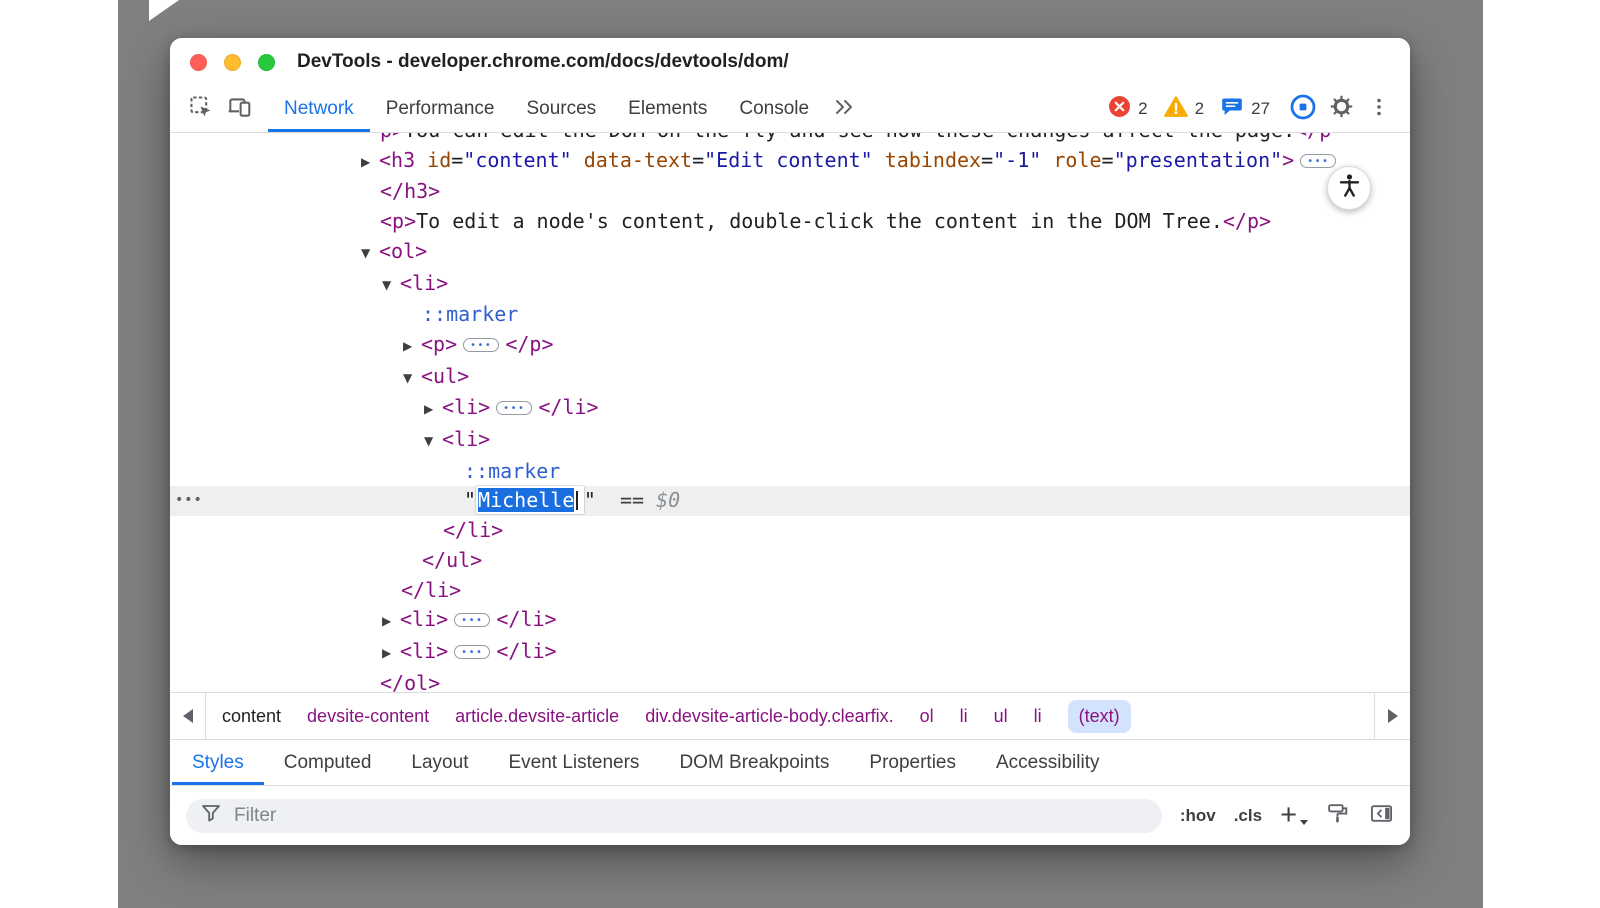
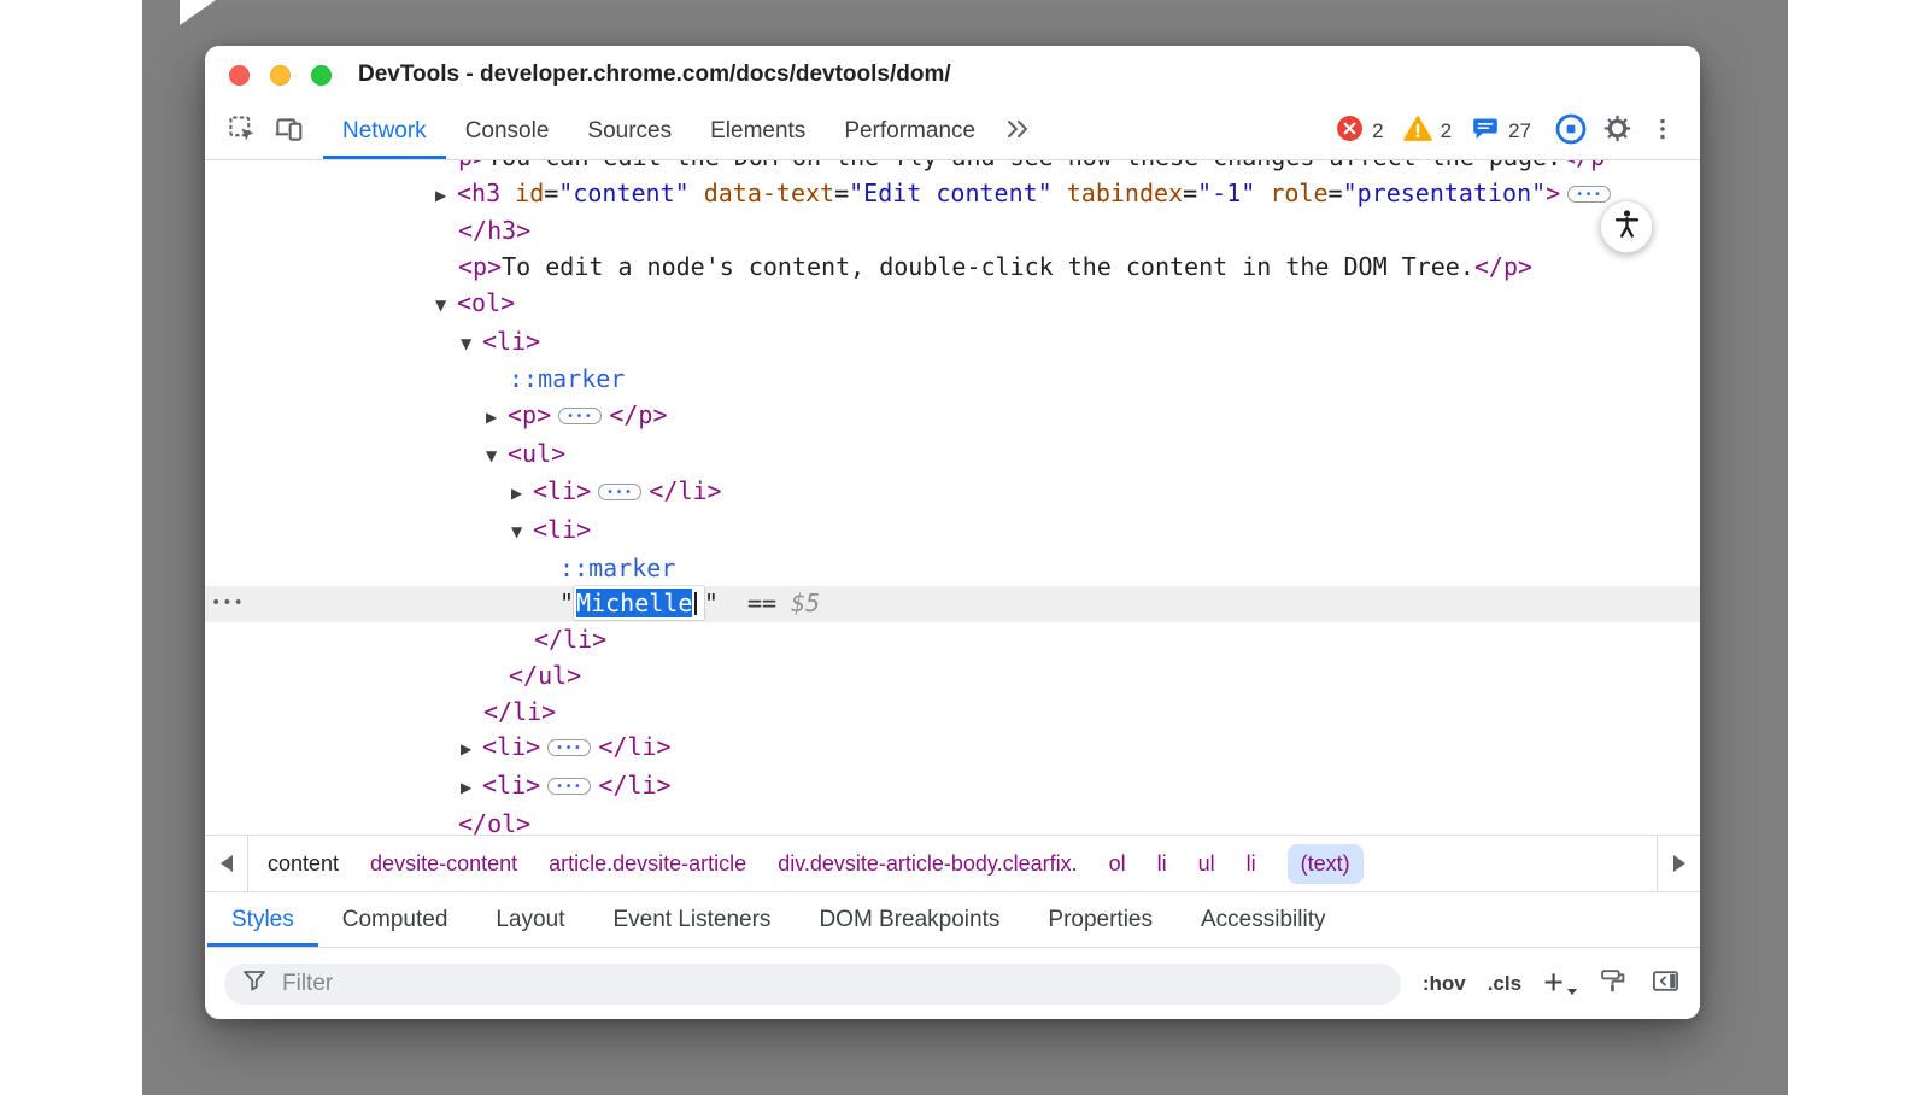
  DevTools - developer.chrome.com/docs/devtools/dom/
  Network
- Performance
+ Console
  Sources
  Elements
- Console
+ Performance
  2
  2
  27
  ▶ <h3 id="content" data-text="Edit content" tabindex="-1" role="presentation"> •••
  </h3>
  <p>To edit a node's content, double-click the content in the DOM Tree.</p>
  ▼ <ol>
  ▼ <li>
  ::marker
  ▶ <p> ••• </p>
  ▼ <ul>
  ▶ <li> ••• </li>
  ▼ <li>
  ::marker
  •••
- "Michelle " == $0
+ "Michelle " == $5
  </li>
  </ul>
  </li>
  ▶ <li> ••• </li>
  ▶ <li> ••• </li>
  </ol>
  content
  devsite-content
  article.devsite-article
  div.devsite-article-body.clearfix.
  ol
  li
  ul
  li
  (text)
  Styles
  Computed
  Layout
  Event Listeners
  DOM Breakpoints
  Properties
  Accessibility
  Filter
  :hov
  .cls
  +
